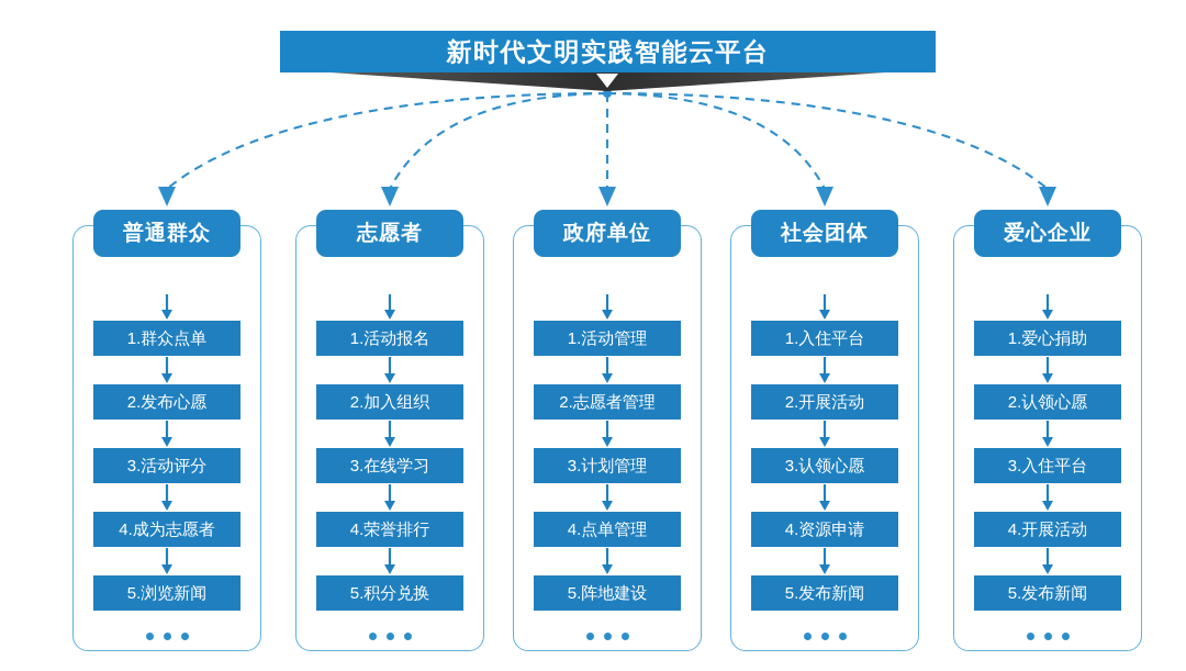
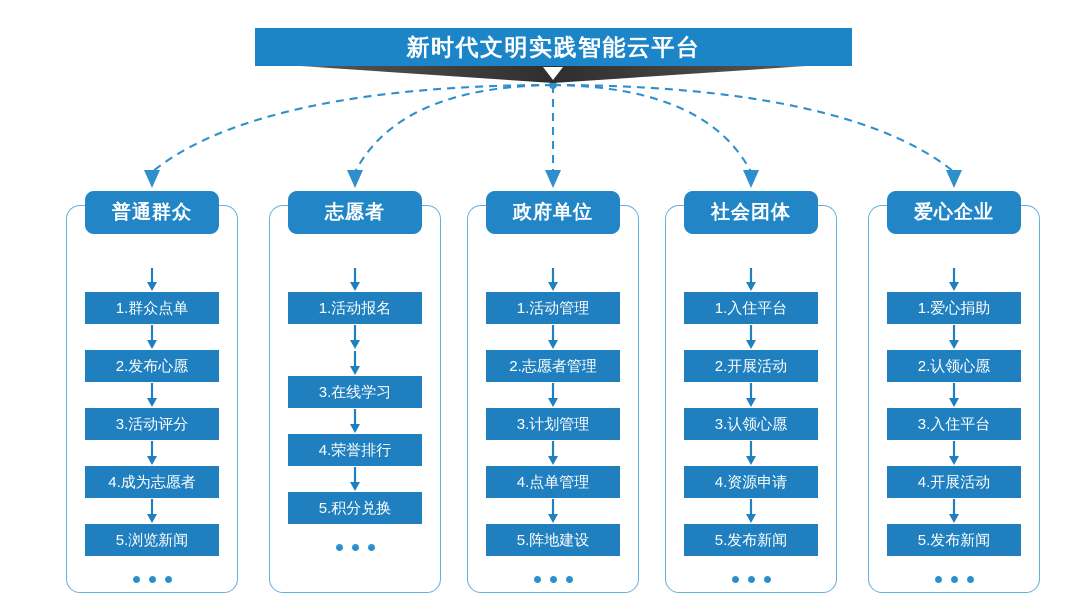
  新时代文明实践智能云平台
  普通群众
  1.群众点单
  2.发布心愿
  3.活动评分
  4.成为志愿者
  5.浏览新闻
  志愿者
  1.活动报名
- 2.加入组织
  3.在线学习
  4.荣誉排行
  5.积分兑换
  政府单位
  1.活动管理
  2.志愿者管理
  3.计划管理
  4.点单管理
  5.阵地建设
  社会团体
  1.入住平台
  2.开展活动
  3.认领心愿
  4.资源申请
  5.发布新闻
  爱心企业
  1.爱心捐助
  2.认领心愿
  3.入住平台
  4.开展活动
  5.发布新闻
